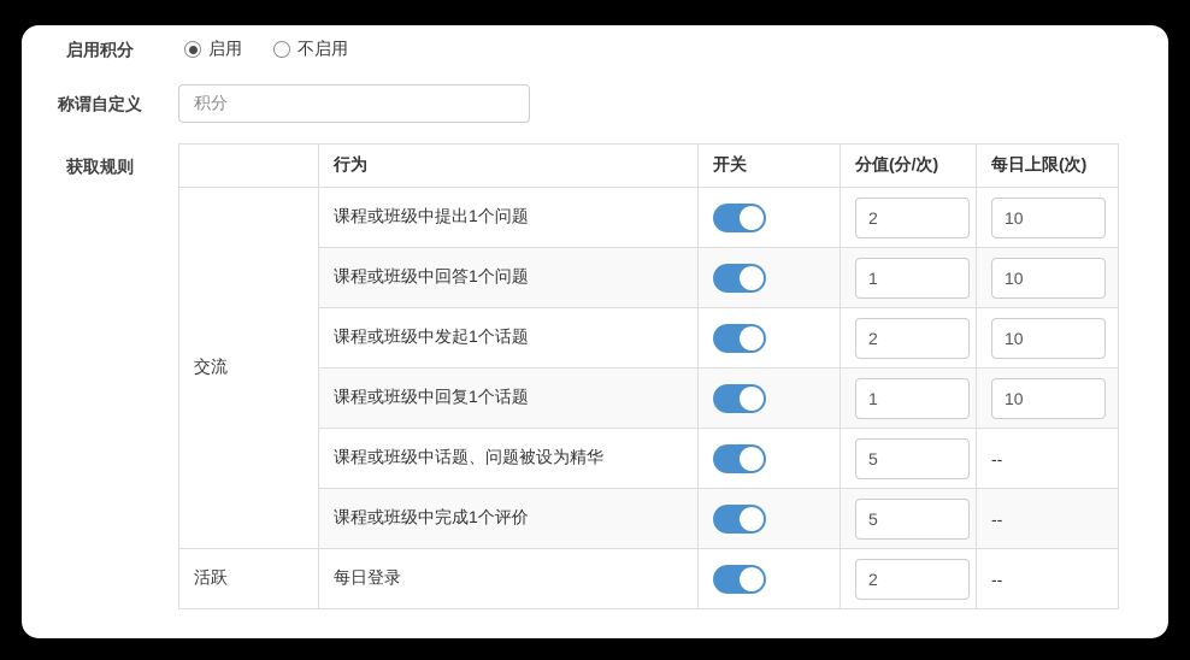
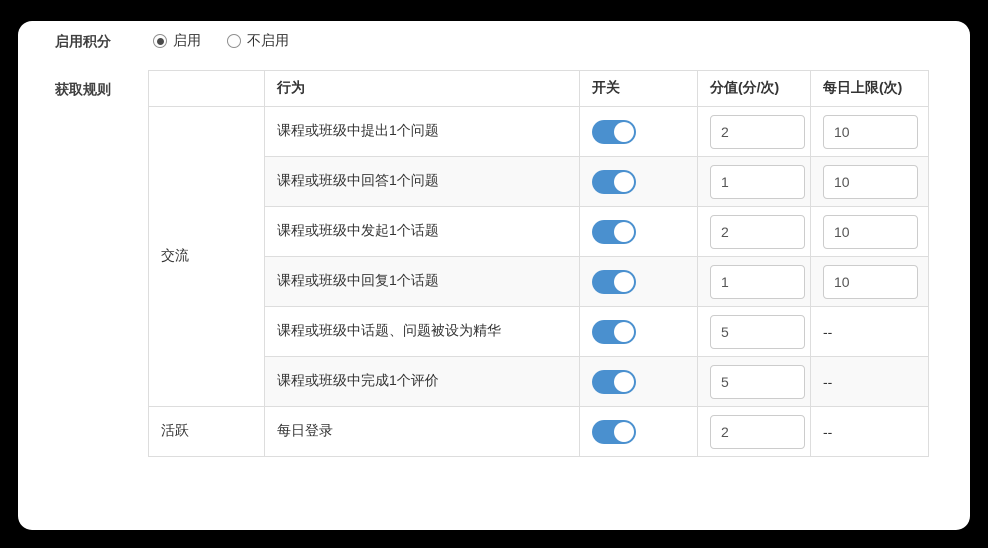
  启用积分
  启用
  不启用
- 称谓自定义
- 积分
  获取规则
  	行为	开关	分值(分/次)	每日上限(次)
  交流	课程或班级中提出1个问题		2	10
  课程或班级中回答1个问题		1	10
  课程或班级中发起1个话题		2	10
  课程或班级中回复1个话题		1	10
  课程或班级中话题、问题被设为精华		5	--
  课程或班级中完成1个评价		5	--
  活跃	每日登录		2	--
